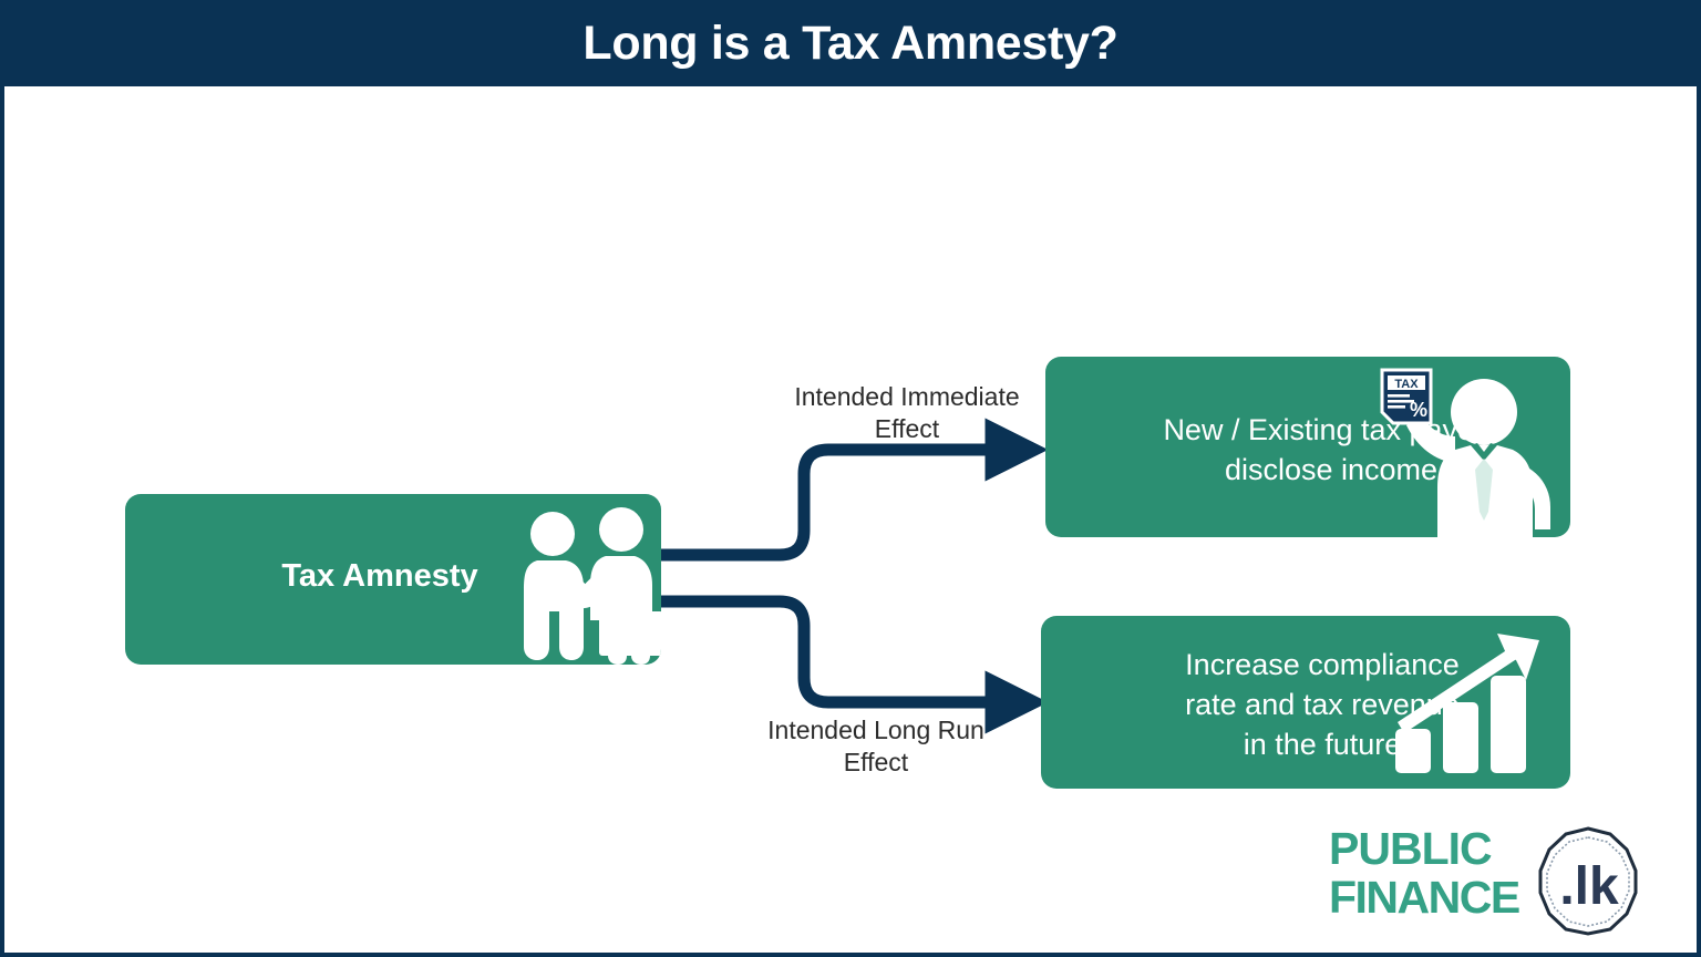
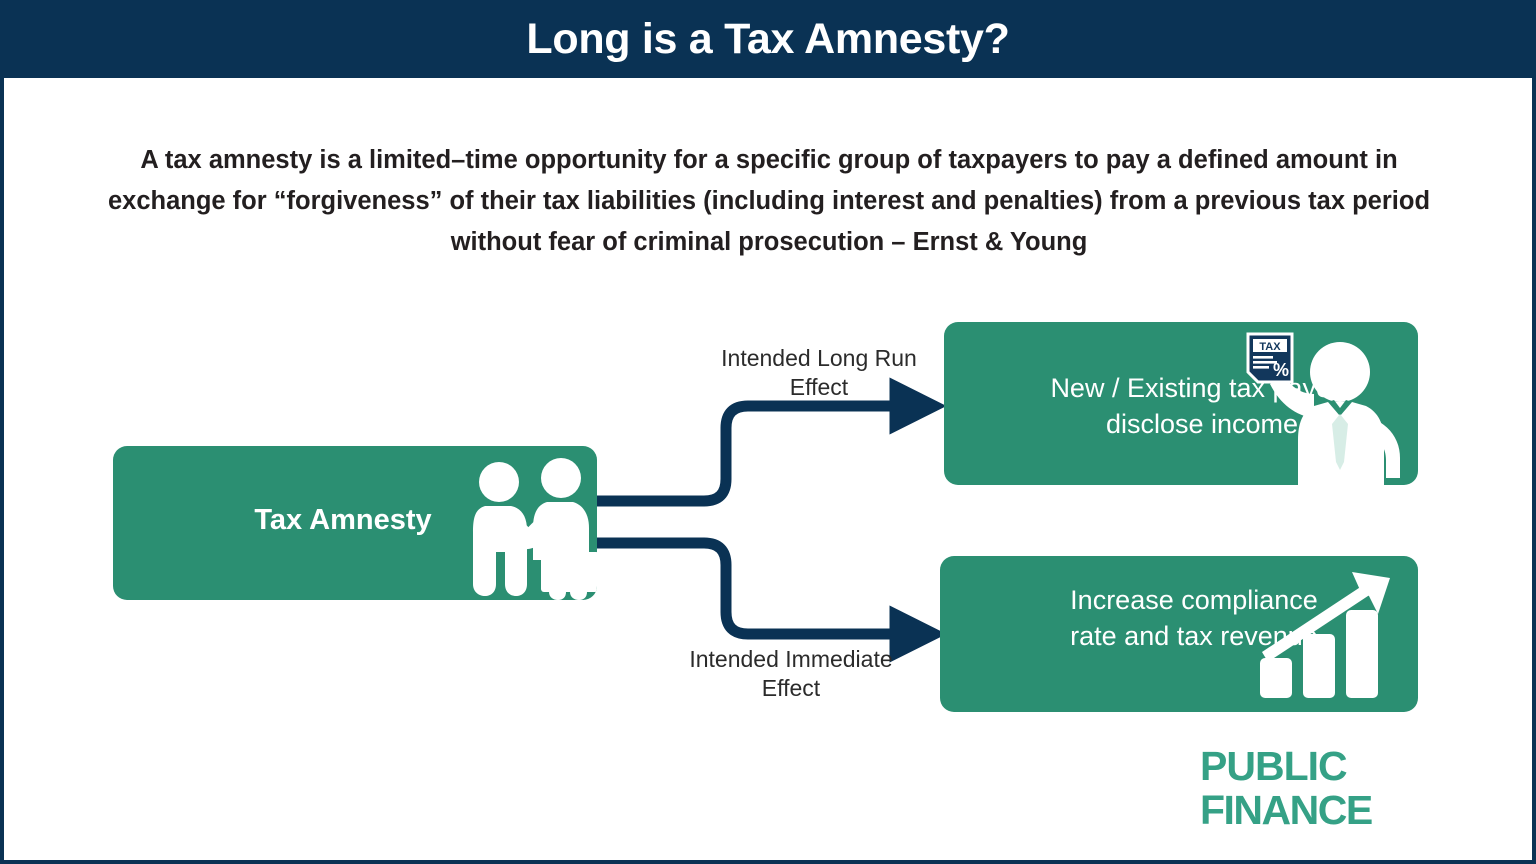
  Long is a Tax Amnesty?
+ A tax amnesty is a limited–time opportunity for a specific group of taxpayers to pay a defined amount in exchange for “forgiveness” of their tax liabilities (including interest and penalties) from a previous tax period without fear of criminal prosecution – Ernst & Young
- Intended Immediate
+ Intended Long Run
  Effect
- Intended Long Run
+ Intended Immediate
  Effect
  Tax Amnesty
  New / Existing taxy
  disclose income
  TAX
  %
  Increase compliance
  rate and tax reven
- in the future
  PUBLIC
  FINANCE
- .lk
